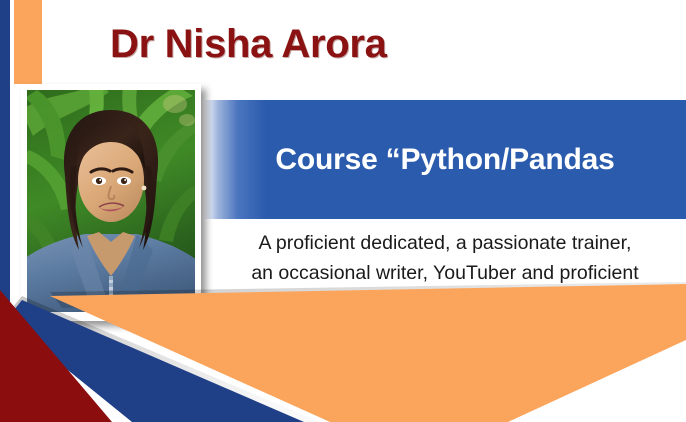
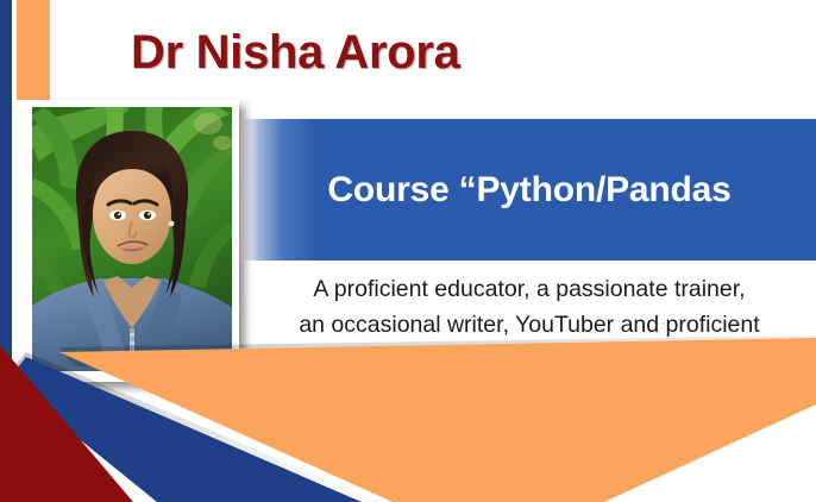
  Dr Nisha Arora
  Course “Python/Pandas
- A proficient dedicated, a passionate trainer,
+ A proficient educator, a passionate trainer,
  an occasional writer, YouTuber and proficient
